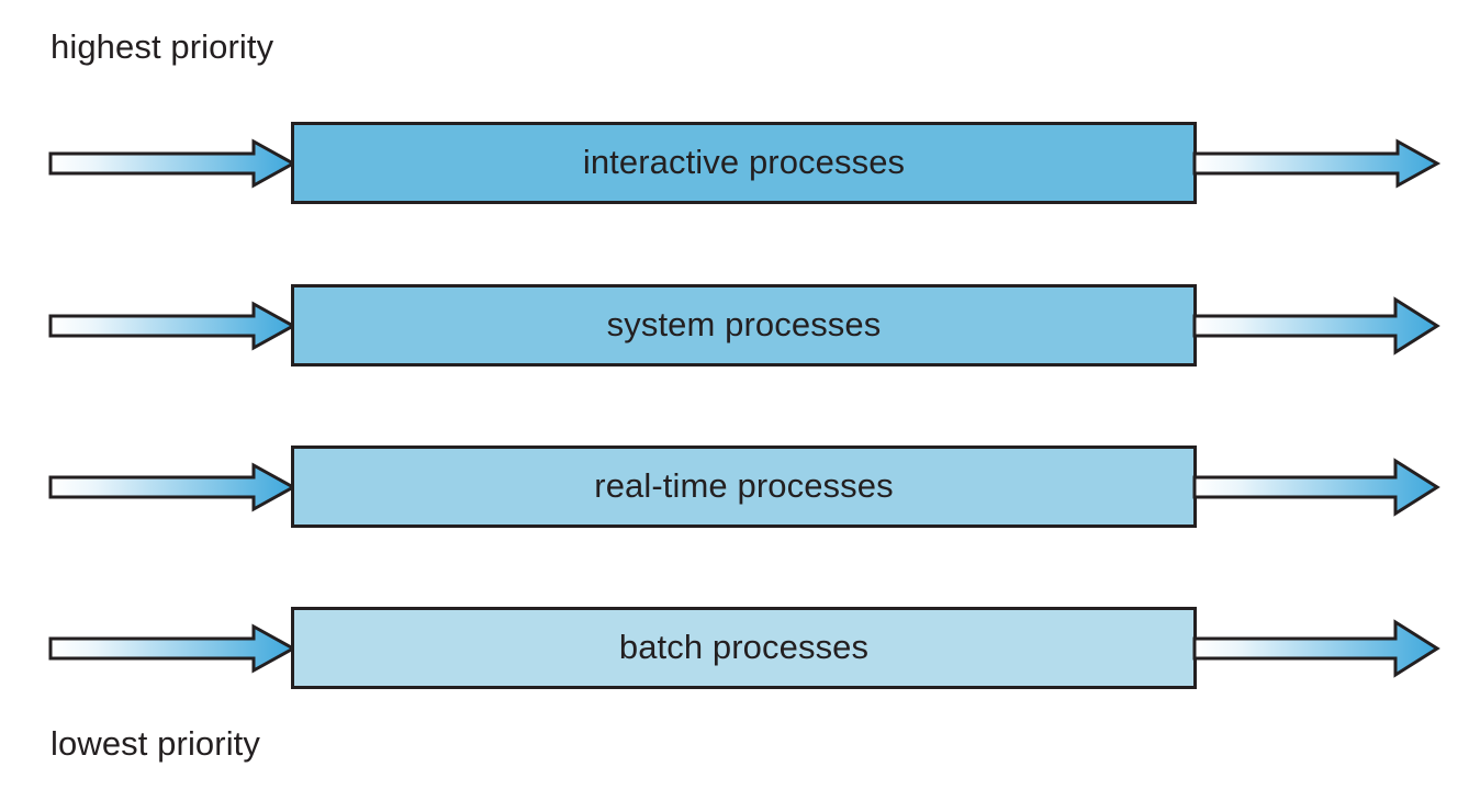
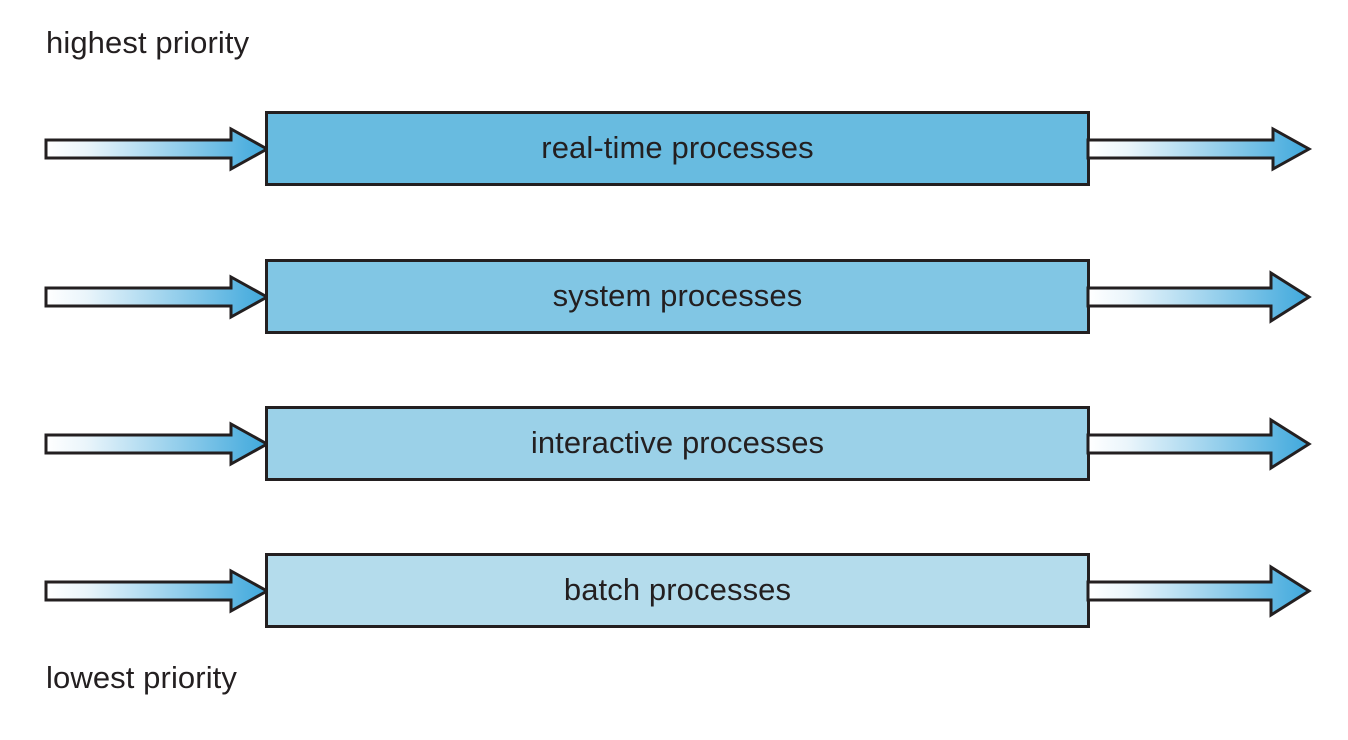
  highest priority
- interactive processes
+ real-time processes
  system processes
- real-time processes
+ interactive processes
  batch processes
  lowest priority
